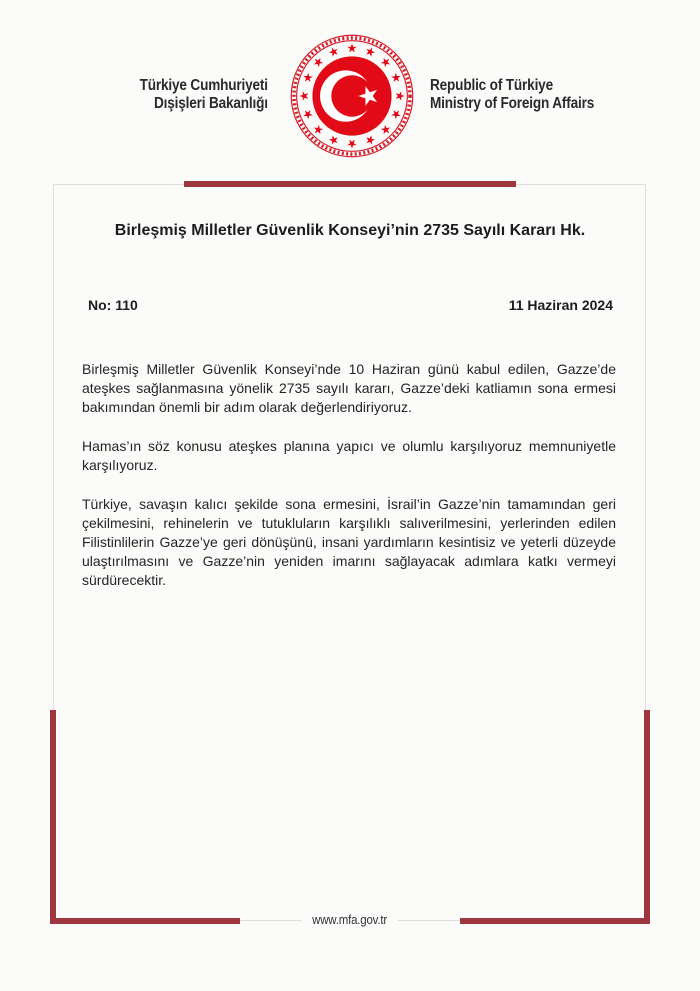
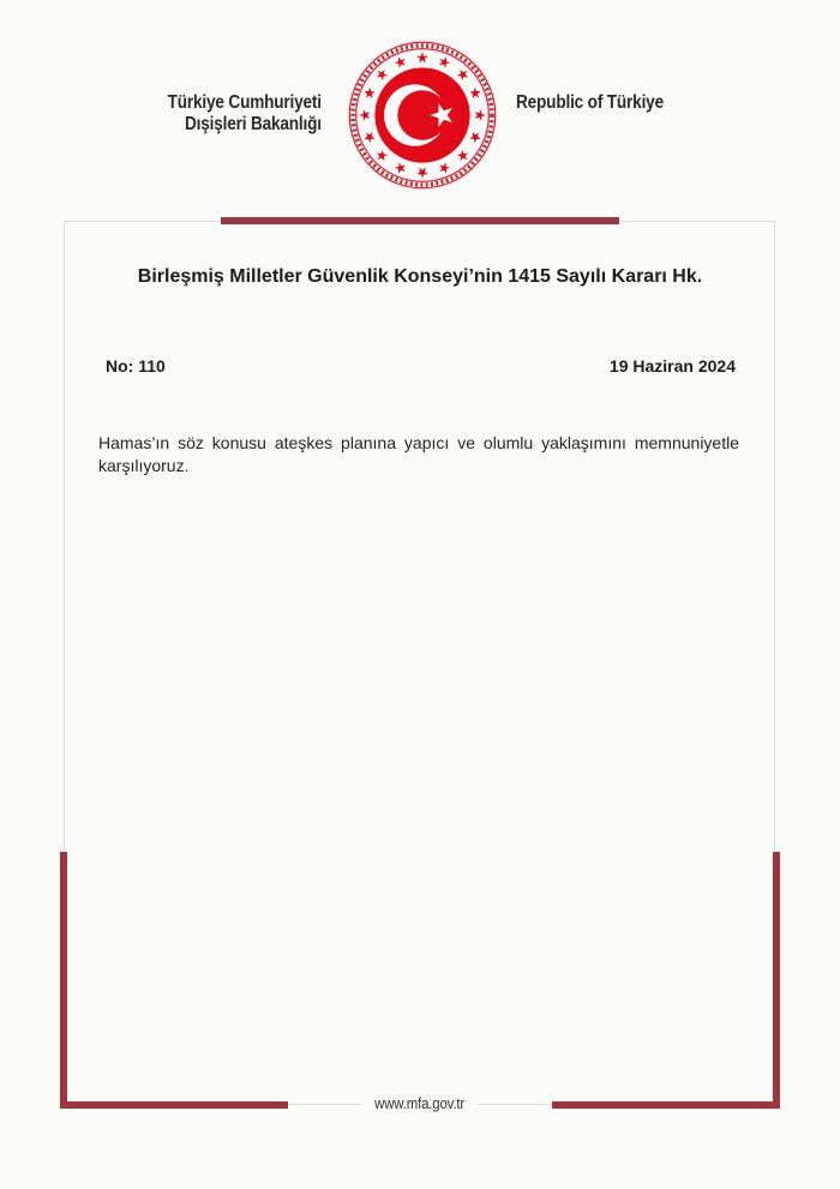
  Türkiye Cumhuriyeti
  Dışişleri Bakanlığı
  Republic of Türkiye
- Ministry of Foreign Affairs
- Birleşmiş Milletler Güvenlik Konseyi’nin 2735 Sayılı Kararı Hk.
+ Birleşmiş Milletler Güvenlik Konseyi’nin 1415 Sayılı Kararı Hk.
  No: 110
- 11 Haziran 2024
+ 19 Haziran 2024
- Birleşmiş Milletler Güvenlik Konseyi’nde 10 Haziran günü kabul edilen, Gazze’de ateşkes sağlanmasına yönelik 2735 sayılı kararı, Gazze’deki katliamın sona ermesi bakımından önemli bir adım olarak değerlendiriyoruz.
- Hamas’ın söz konusu ateşkes planına yapıcı ve olumlu karşılıyoruz memnuniyetle karşılıyoruz.
+ Hamas’ın söz konusu ateşkes planına yapıcı ve olumlu yaklaşımını memnuniyetle karşılıyoruz.
- Türkiye, savaşın kalıcı şekilde sona ermesini, İsrail’in Gazze’nin tamamından geri çekilmesini, rehinelerin ve tutukluların karşılıklı salıverilmesini, yerlerinden edilen Filistinlilerin Gazze’ye geri dönüşünü, insani yardımların kesintisiz ve yeterli düzeyde ulaştırılmasını ve Gazze’nin yeniden imarını sağlayacak adımlara katkı vermeyi sürdürecektir.
  www.mfa.gov.tr
